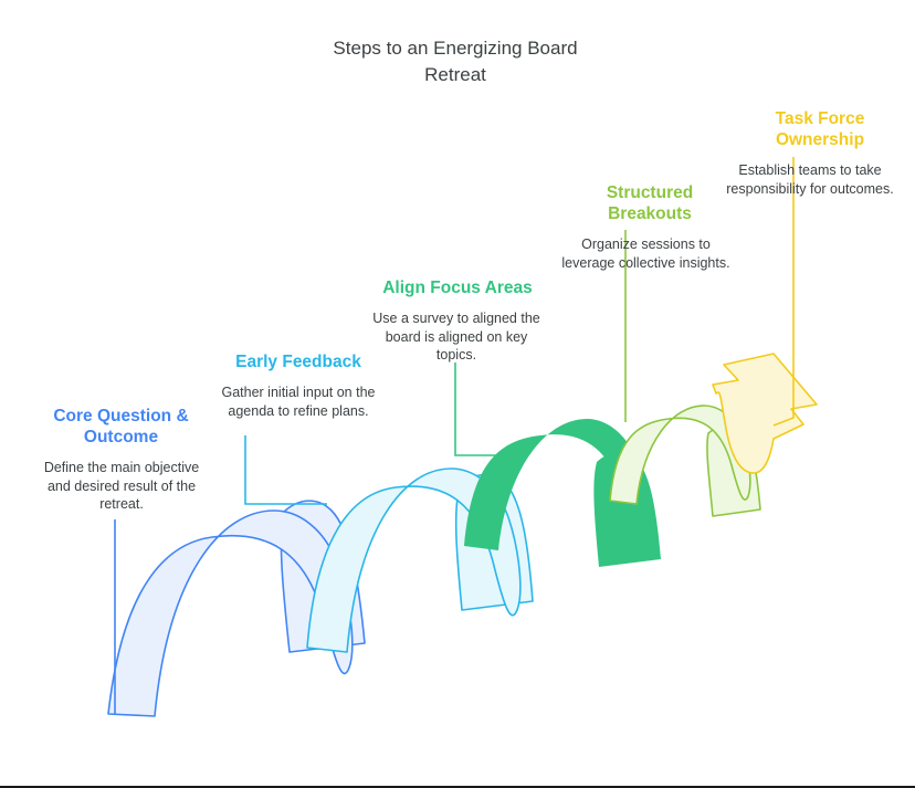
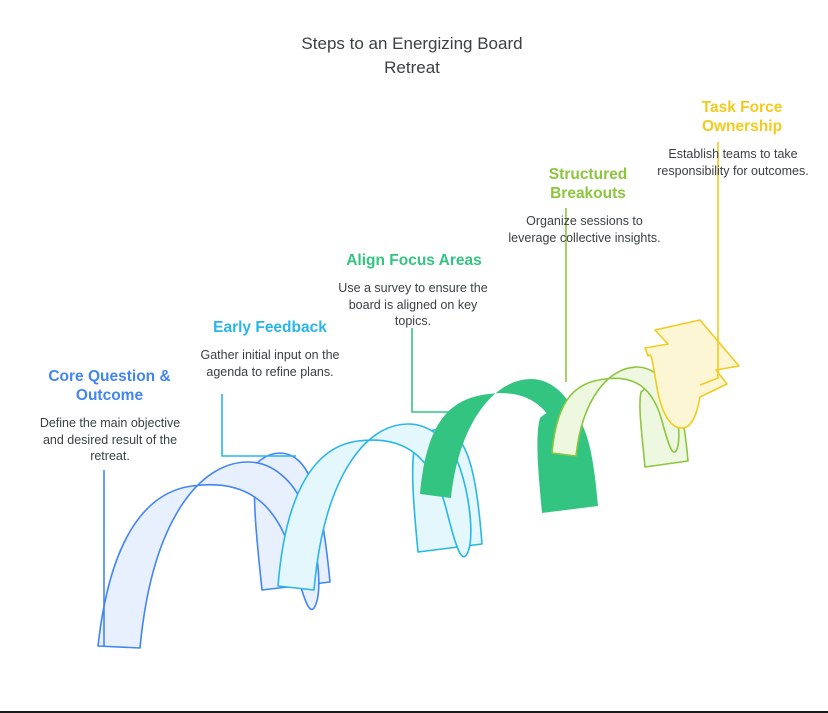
  Steps to an Energizing Board
  Retreat
  Core Question &
  Outcome
  Define the main objective and desired result of the retreat.
  Early Feedback
  Gather initial input on the agenda to refine plans.
  Align Focus Areas
- Use a survey to aligned the board is aligned on key topics.
+ Use a survey to ensure the board is aligned on key topics.
  Structured
  Breakouts
  Organize sessions to leverage collective insights.
  Task Force
  Ownership
  Establish teams to take responsibility for outcomes.
